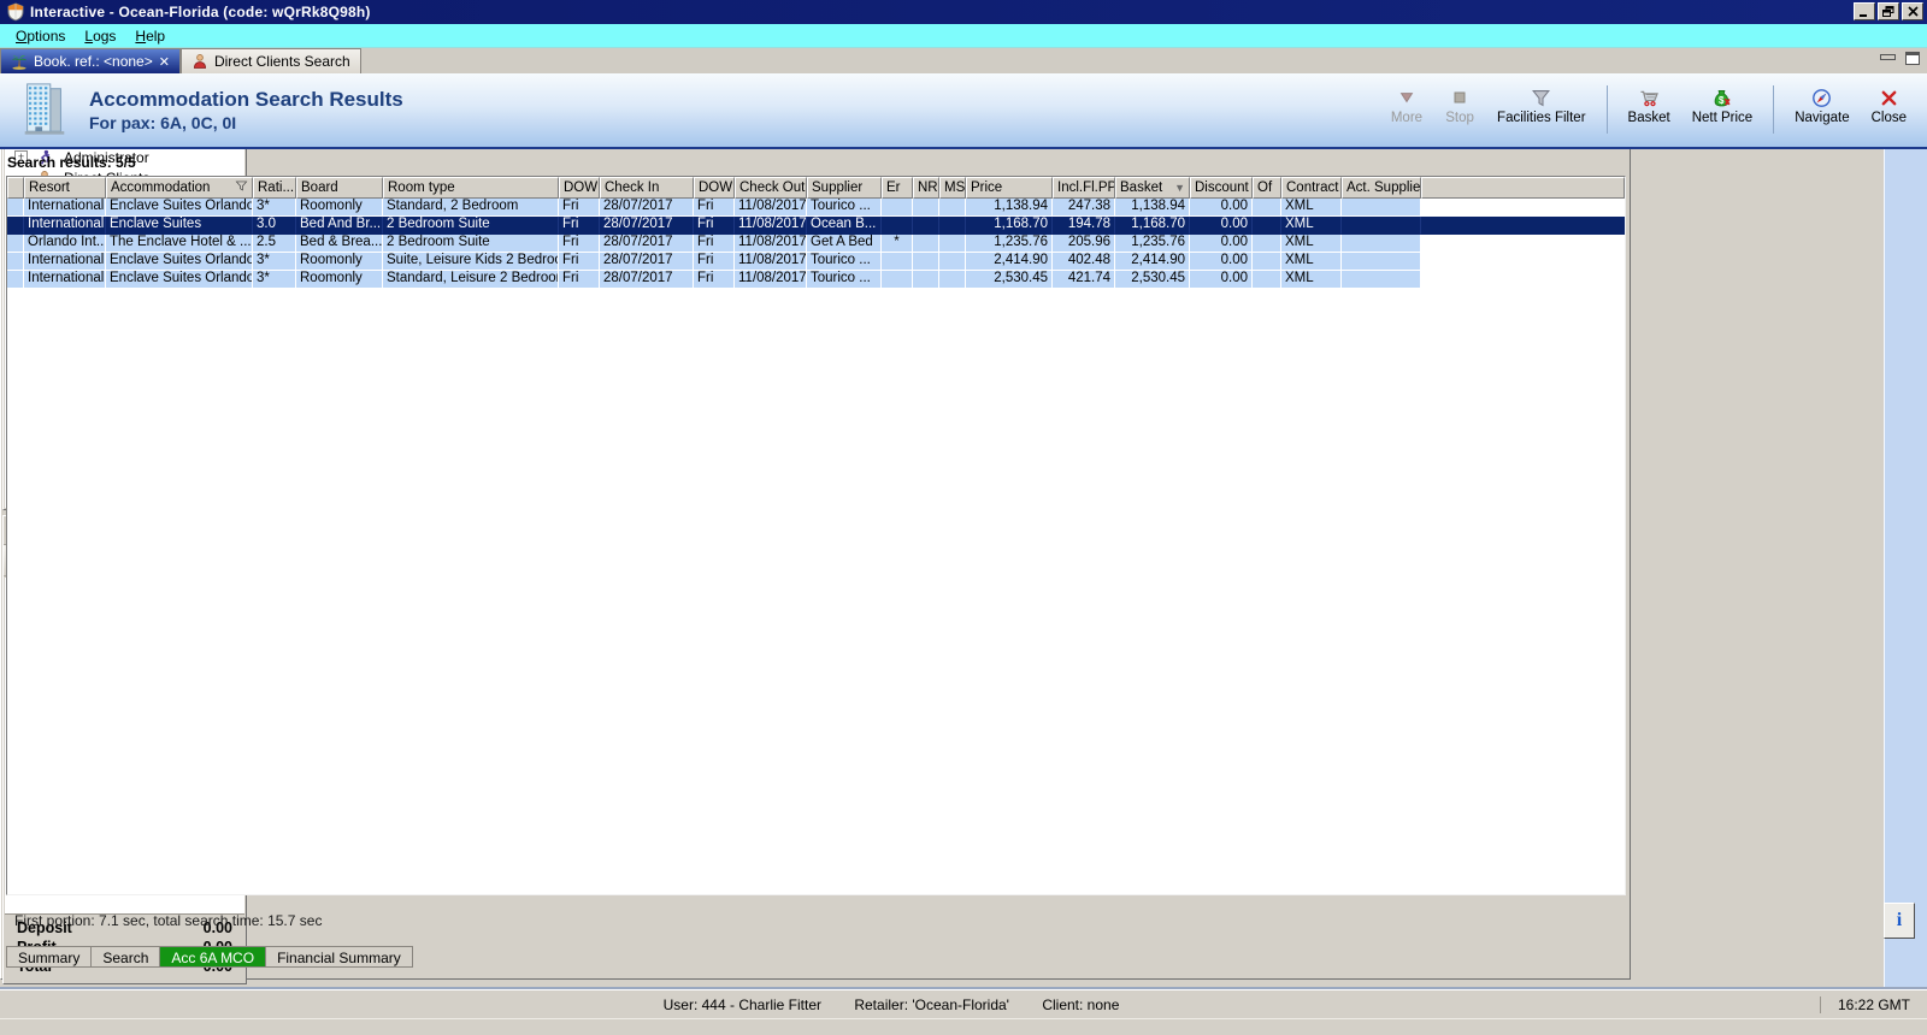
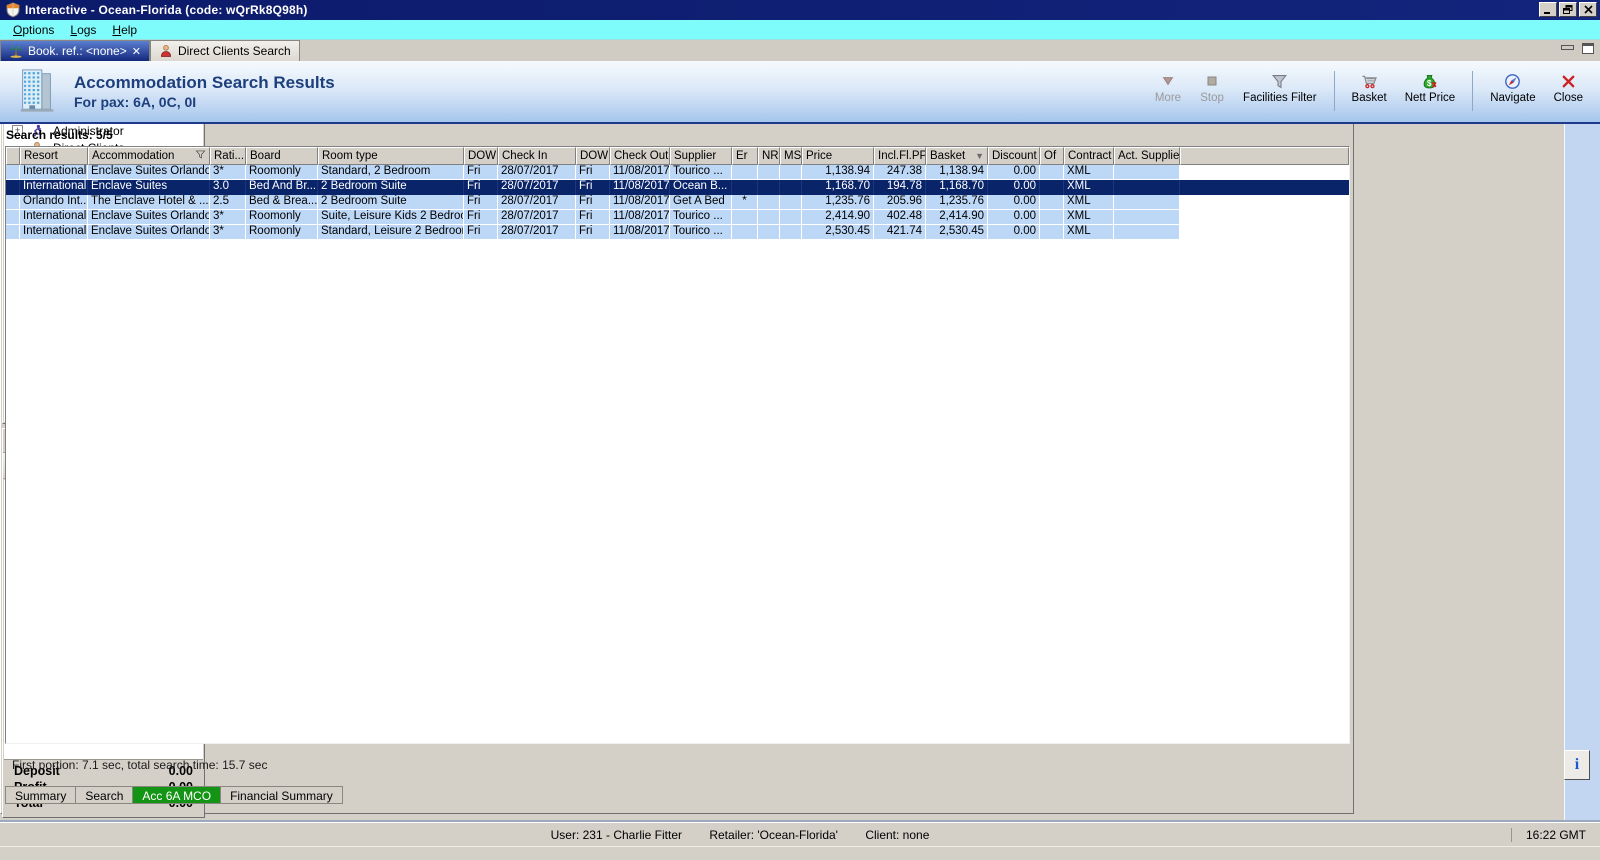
  Interactive - Ocean-Florida (code: wQrRk8Q98h)
  Options
  Logs
  Help
  +
  Administrator
  Deposit
  0.00
  Book. ref.: <none>
  ✕
  Direct Clients Search
  Accommodation Search Results
  For pax: 6A, 0C, 0I
  More
  Stop
  Facilities Filter
  Basket
  $
  Nett Price
  Navigate
  Close
  Search results: 5/5
  Resort
  Accommodation
  Rati...
  Board
  Room type
  DOW
  Check In
  DOW
  Check Out
  Supplier
  Er
  NR
  MS
  Price
  Incl.Fl.PP
  Basket
  ▼
  Discount
  Of
  Contract
  Act. Supplie
  International
  Enclave Suites Orlando
  3*
  Roomonly
  Standard, 2 Bedroom
  Fri
  28/07/2017
  Fri
  11/08/2017
  Tourico ...
  1,138.94
  247.38
  1,138.94
  0.00
  XML
  International
  Enclave Suites
  3.0
  Bed And Br...
  2 Bedroom Suite
  Fri
  28/07/2017
  Fri
  11/08/2017
  Ocean B...
  1,168.70
  194.78
  1,168.70
  0.00
  XML
  Orlando Int..
  The Enclave Hotel & ...
  2.5
  Bed & Brea...
  2 Bedroom Suite
  Fri
  28/07/2017
  Fri
  11/08/2017
  Get A Bed
  *
  1,235.76
  205.96
  1,235.76
  0.00
  XML
  International
  Enclave Suites Orlando
  3*
  Roomonly
  Suite, Leisure Kids 2 Bedro
  Fri
  28/07/2017
  Fri
  11/08/2017
  Tourico ...
  2,414.90
  402.48
  2,414.90
  0.00
  XML
  International
  Enclave Suites Orlando
  3*
  Roomonly
  Standard, Leisure 2 Bedroo
  Fri
  28/07/2017
  Fri
  11/08/2017
  Tourico ...
  2,530.45
  421.74
  2,530.45
  0.00
  XML
  First portion: 7.1 sec, total search time: 15.7 sec
  i
  Summary
  Search
  Acc 6A MCO
  Financial Summary
- User: 444 - Charlie Fitter Retailer: 'Ocean-Florida' Client: none
+ User: 231 - Charlie Fitter Retailer: 'Ocean-Florida' Client: none
  16:22 GMT
